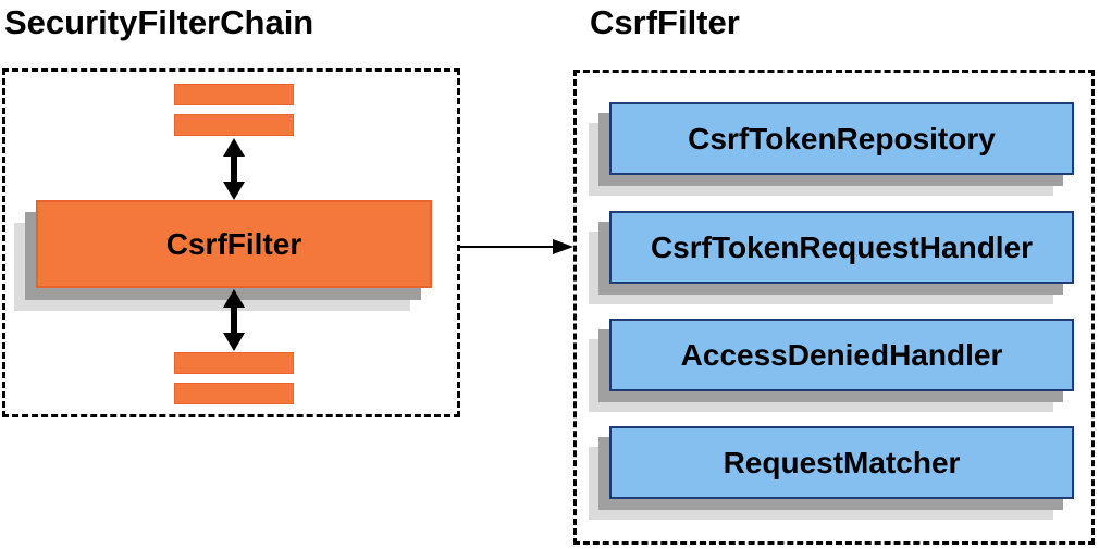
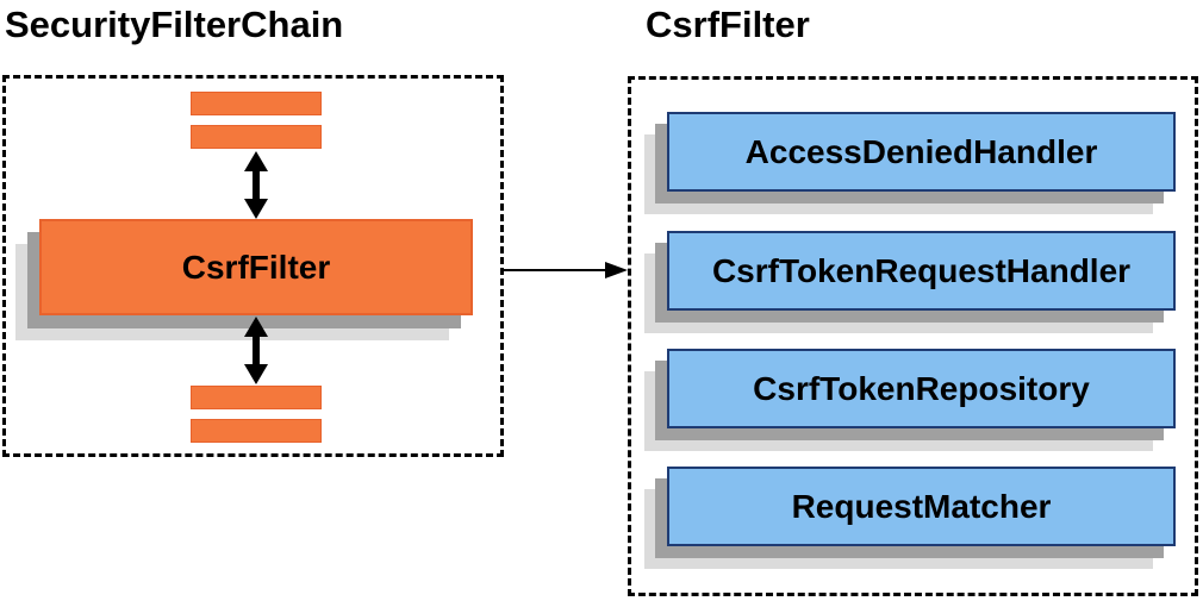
  SecurityFilterChain
  CsrfFilter
  CsrfFilter
- CsrfTokenRepository
+ AccessDeniedHandler
  CsrfTokenRequestHandler
- AccessDeniedHandler
+ CsrfTokenRepository
  RequestMatcher
